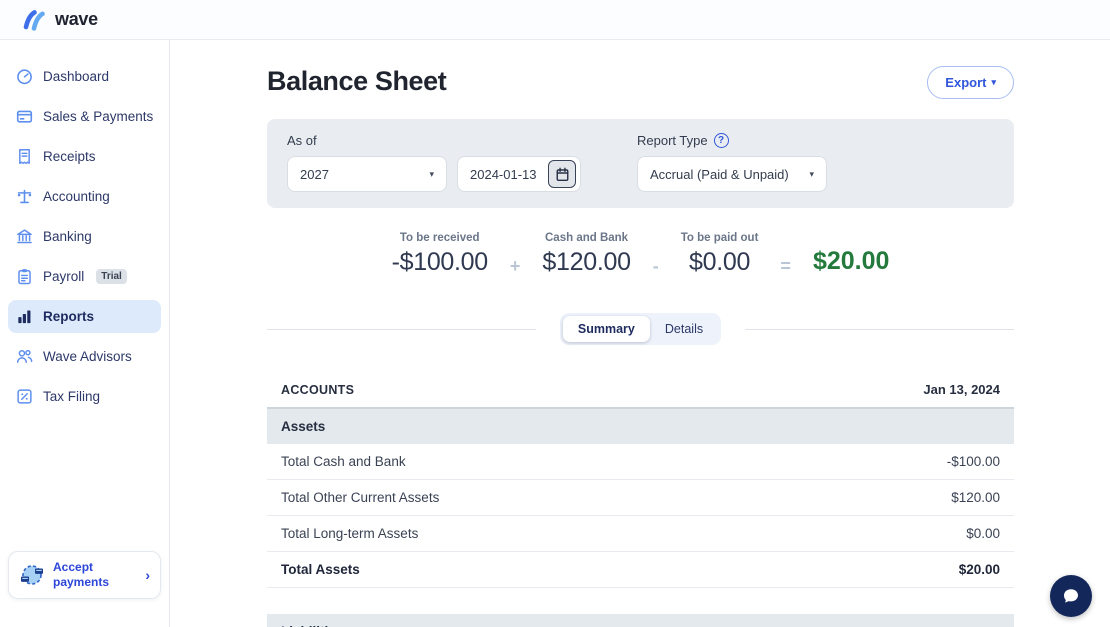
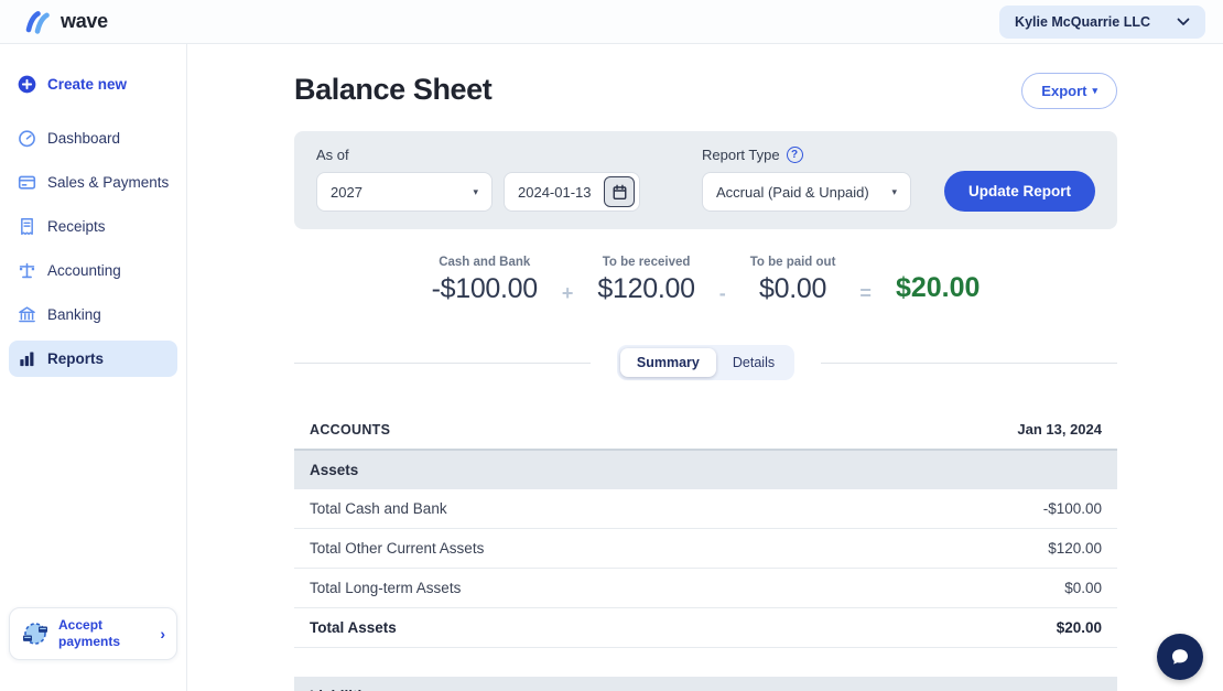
  wave
+ Kylie McQuarrie LLC
+ Create new
  Dashboard
  Sales & Payments
  Receipts
  Accounting
  Banking
- Payroll
- Trial
  Reports
- Wave Advisors
- Tax Filing
  Accept payments
  ›
  Balance Sheet
  Export
  ▾
  As of
  2027
  ▾
  2024-01-13
  Report Type
  ?
  Accrual (Paid & Unpaid)
  ▾
+ Update Report
- To be received
+ Cash and Bank
  -$100.00
  +
- Cash and Bank
+ To be received
  $120.00
  -
  To be paid out
  $0.00
  =
  $20.00
  Summary
  Details
  ACCOUNTS
  Jan 13, 2024
  Assets
  Total Cash and Bank
  -$100.00
  Total Other Current Assets
  $120.00
  Total Long-term Assets
  $0.00
  Total Assets
  $20.00
